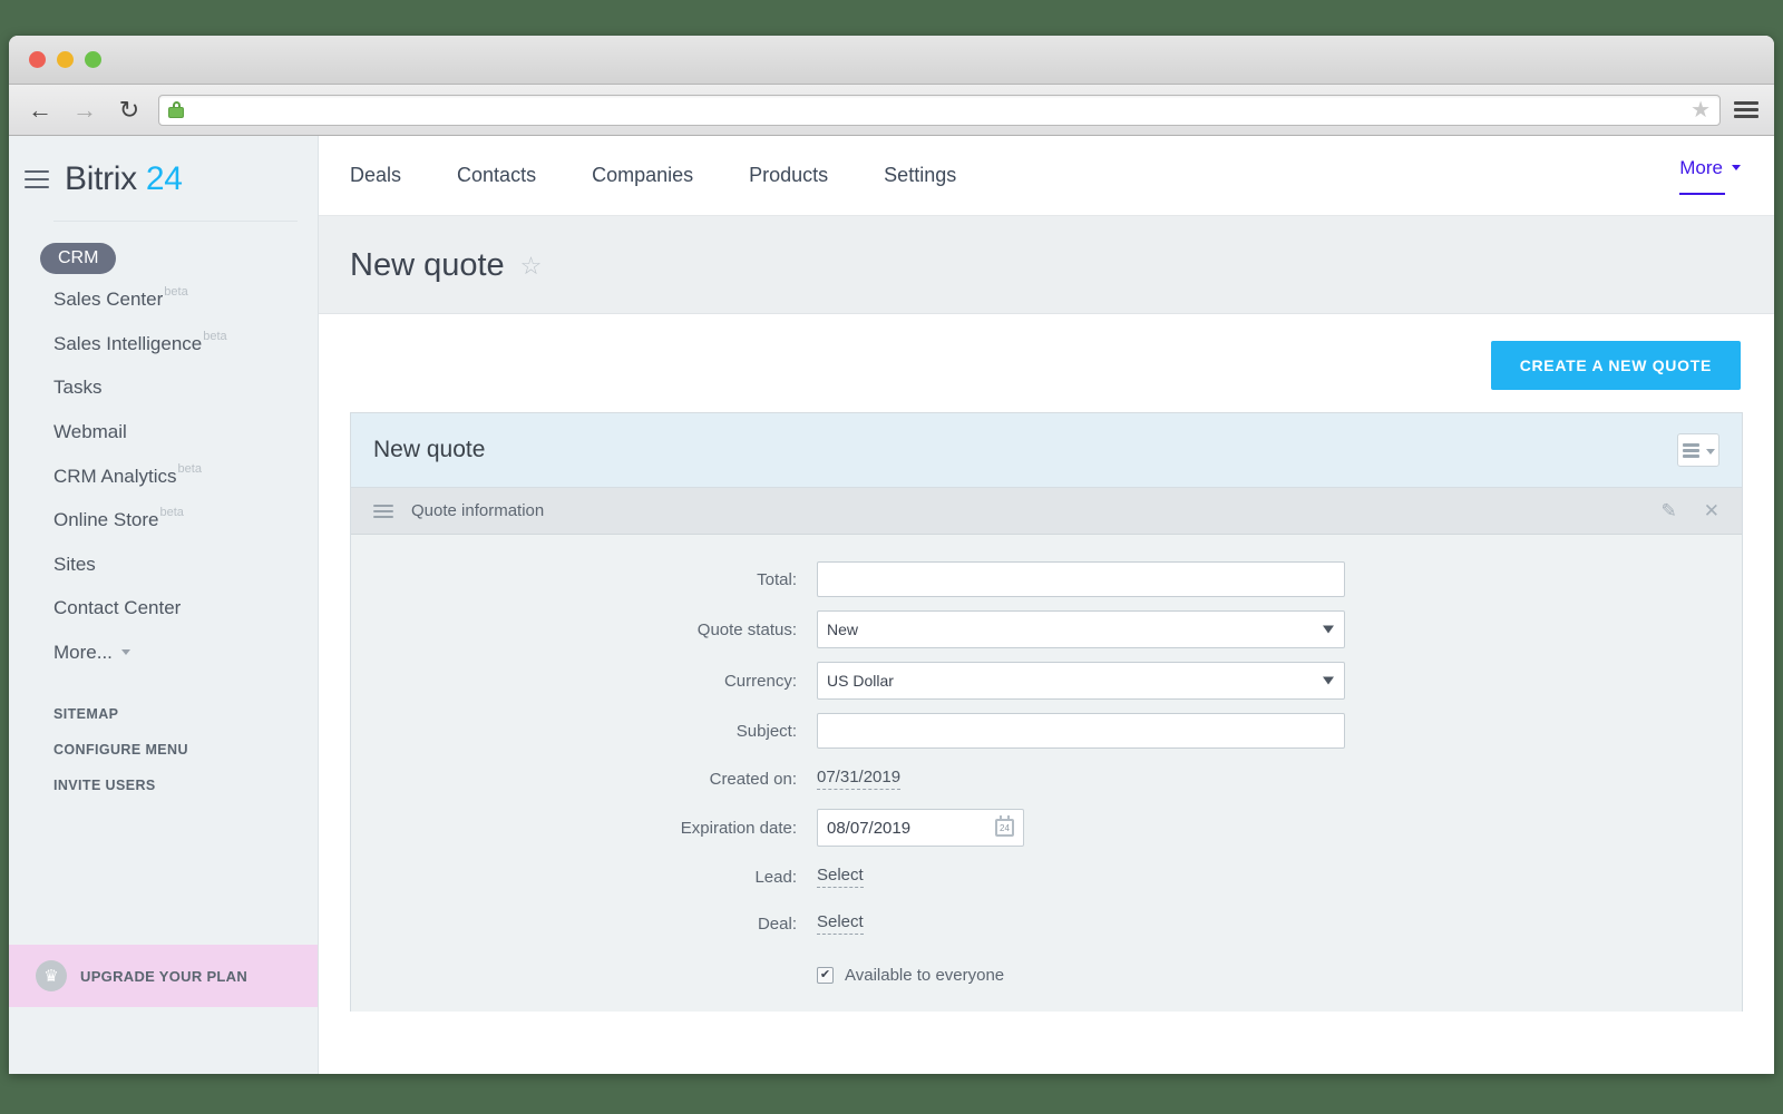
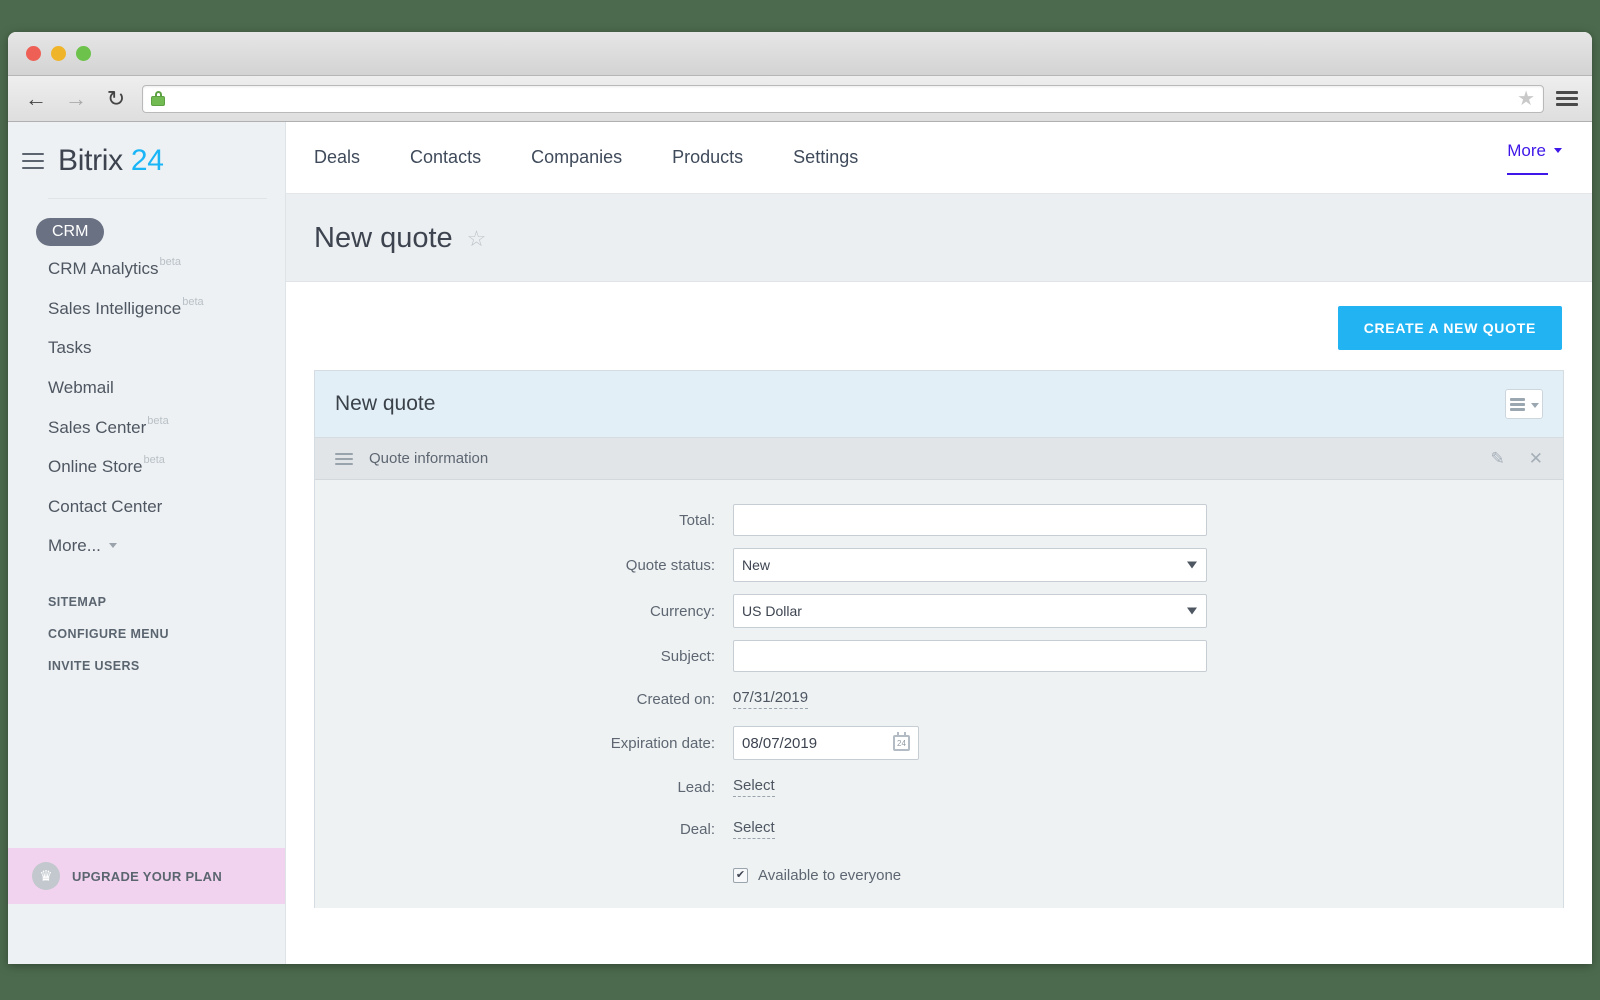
  ←
  →
  ↻
  ★
  Bitrix 24
  CRM
- Sales Center
+ CRM Analytics
  beta
  Sales Intelligence
  beta
  Tasks
  Webmail
- CRM Analytics
+ Sales Center
  beta
  Online Store
  beta
- Sites
  Contact Center
  More...
  SITEMAP
  CONFIGURE MENU
  INVITE USERS
  ♛
  UPGRADE YOUR PLAN
  Deals
  Contacts
  Companies
  Products
  Settings
  More
  New quote
  ☆
  CREATE A NEW QUOTE
  New quote
  Quote information
  ✎
  ✕
  Total:
  Quote status:
  New
  Currency:
  US Dollar
  Subject:
  Created on:
  07/31/2019
  Expiration date:
  08/07/2019
  24
  Lead:
  Select
  Deal:
  Select
  ✔
  Available to everyone
